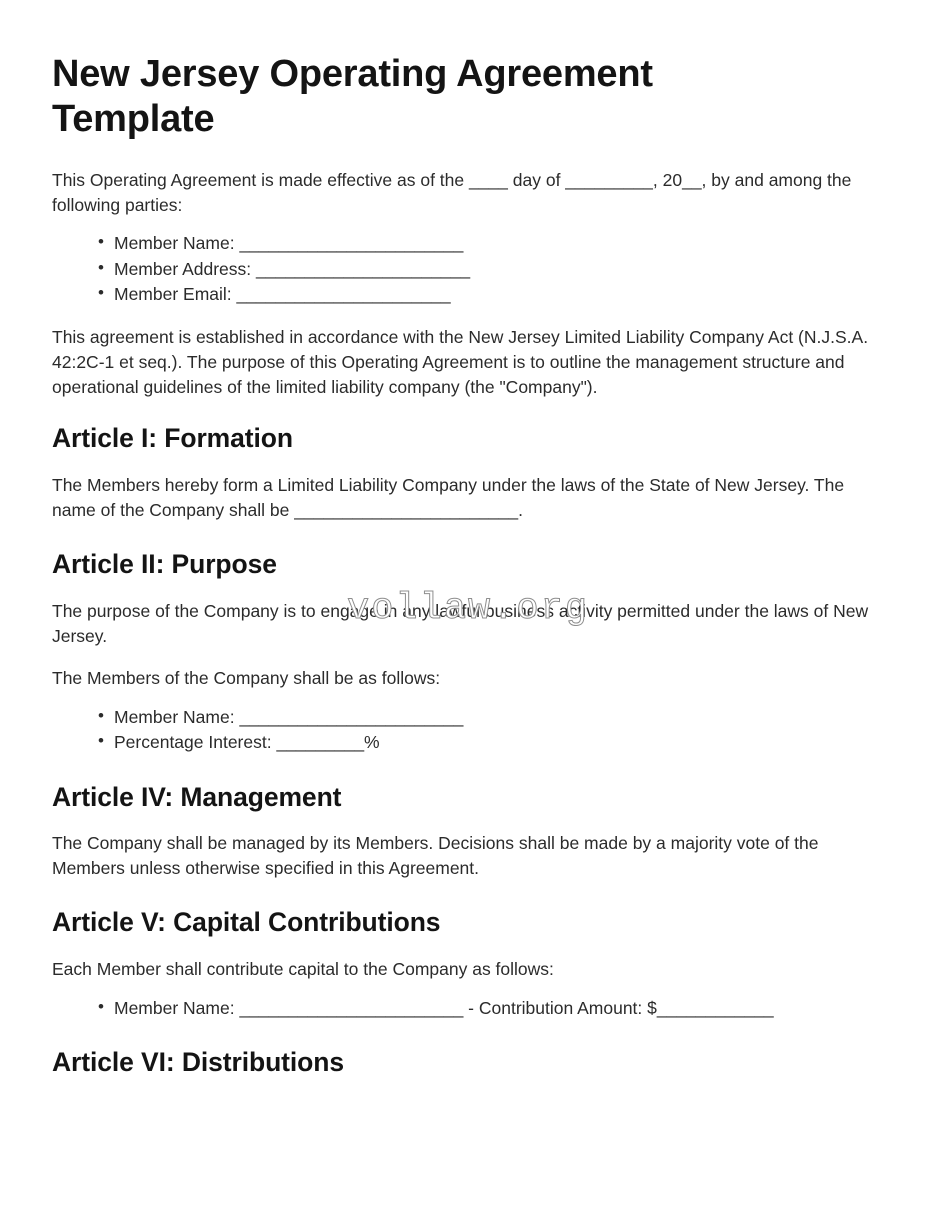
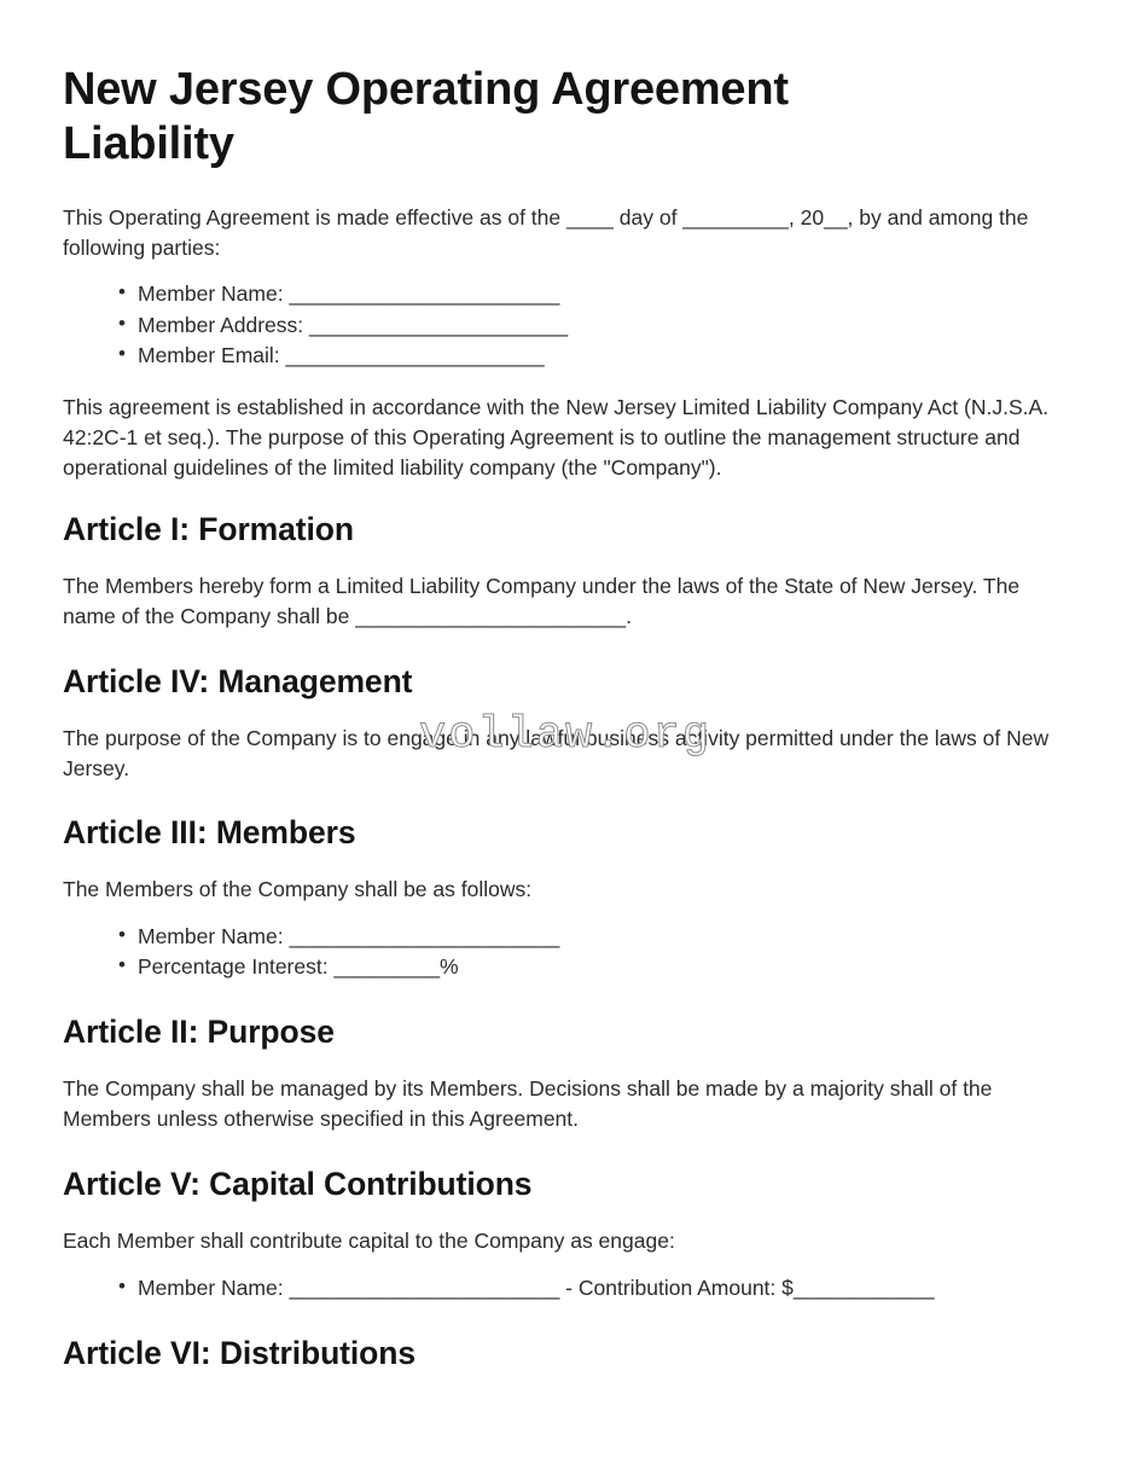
  vollaw.org
- New Jersey Operating Agreement Template
+ New Jersey Operating Agreement Liability
  This Operating Agreement is made effective as of the ____ day of _________, 20__, by and among the following parties:
  Member Name: _______________________
  Member Address: ______________________
  Member Email: ______________________
  This agreement is established in accordance with the New Jersey Limited Liability Company Act (N.J.S.A. 42:2C-1 et seq.). The purpose of this Operating Agreement is to outline the management structure and operational guidelines of the limited liability company (the "Company").
  Article I: Formation
  The Members hereby form a Limited Liability Company under the laws of the State of New Jersey. The name of the Company shall be _______________________.
- Article II: Purpose
+ Article IV: Management
  The purpose of the Company is to engage in any lawful business activity permitted under the laws of New Jersey.
+ Article III: Members
  The Members of the Company shall be as follows:
  Member Name: _______________________
  Percentage Interest: _________%
- Article IV: Management
+ Article II: Purpose
- The Company shall be managed by its Members. Decisions shall be made by a majority vote of the Members unless otherwise specified in this Agreement.
+ The Company shall be managed by its Members. Decisions shall be made by a majority shall of the Members unless otherwise specified in this Agreement.
  Article V: Capital Contributions
- Each Member shall contribute capital to the Company as follows:
+ Each Member shall contribute capital to the Company as engage:
  Member Name: _______________________ - Contribution Amount: $____________
  Article VI: Distributions
